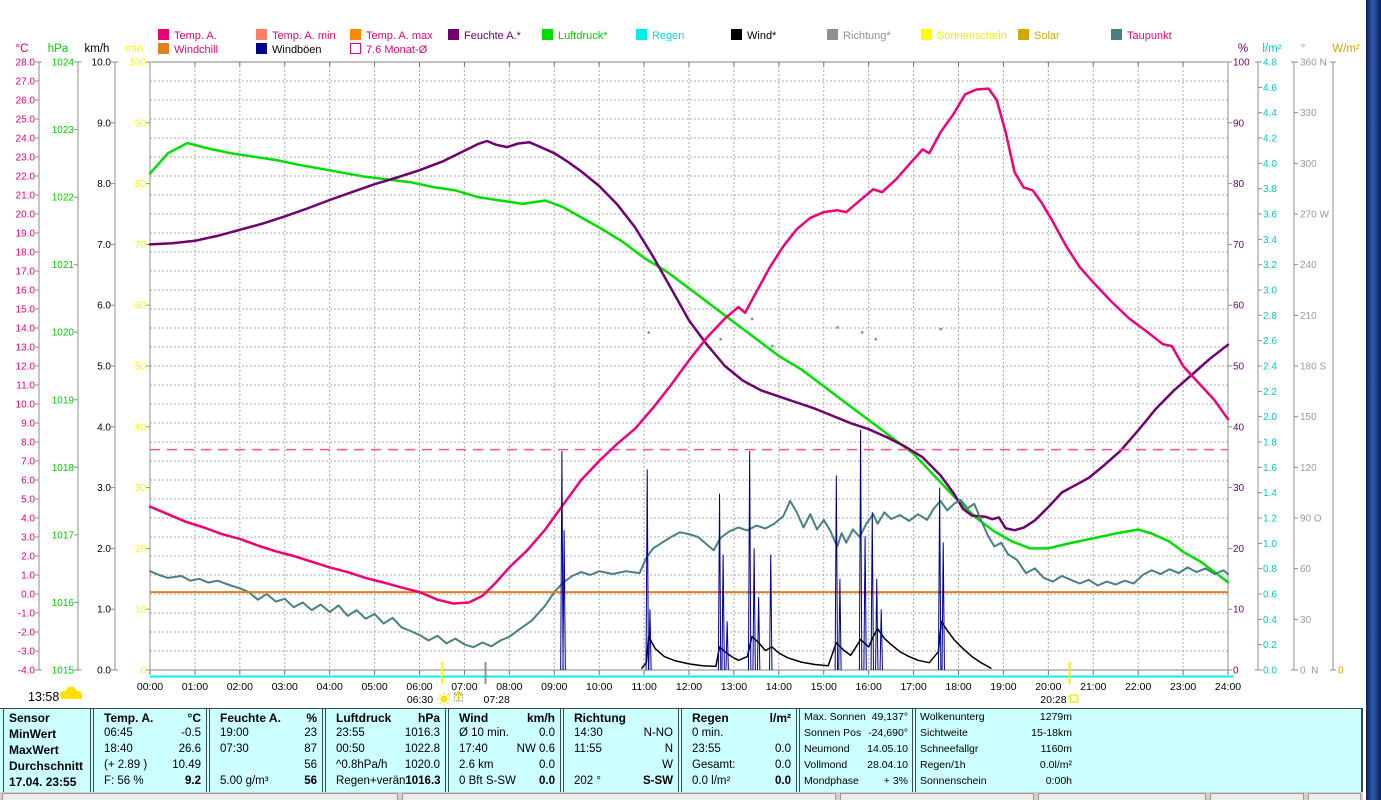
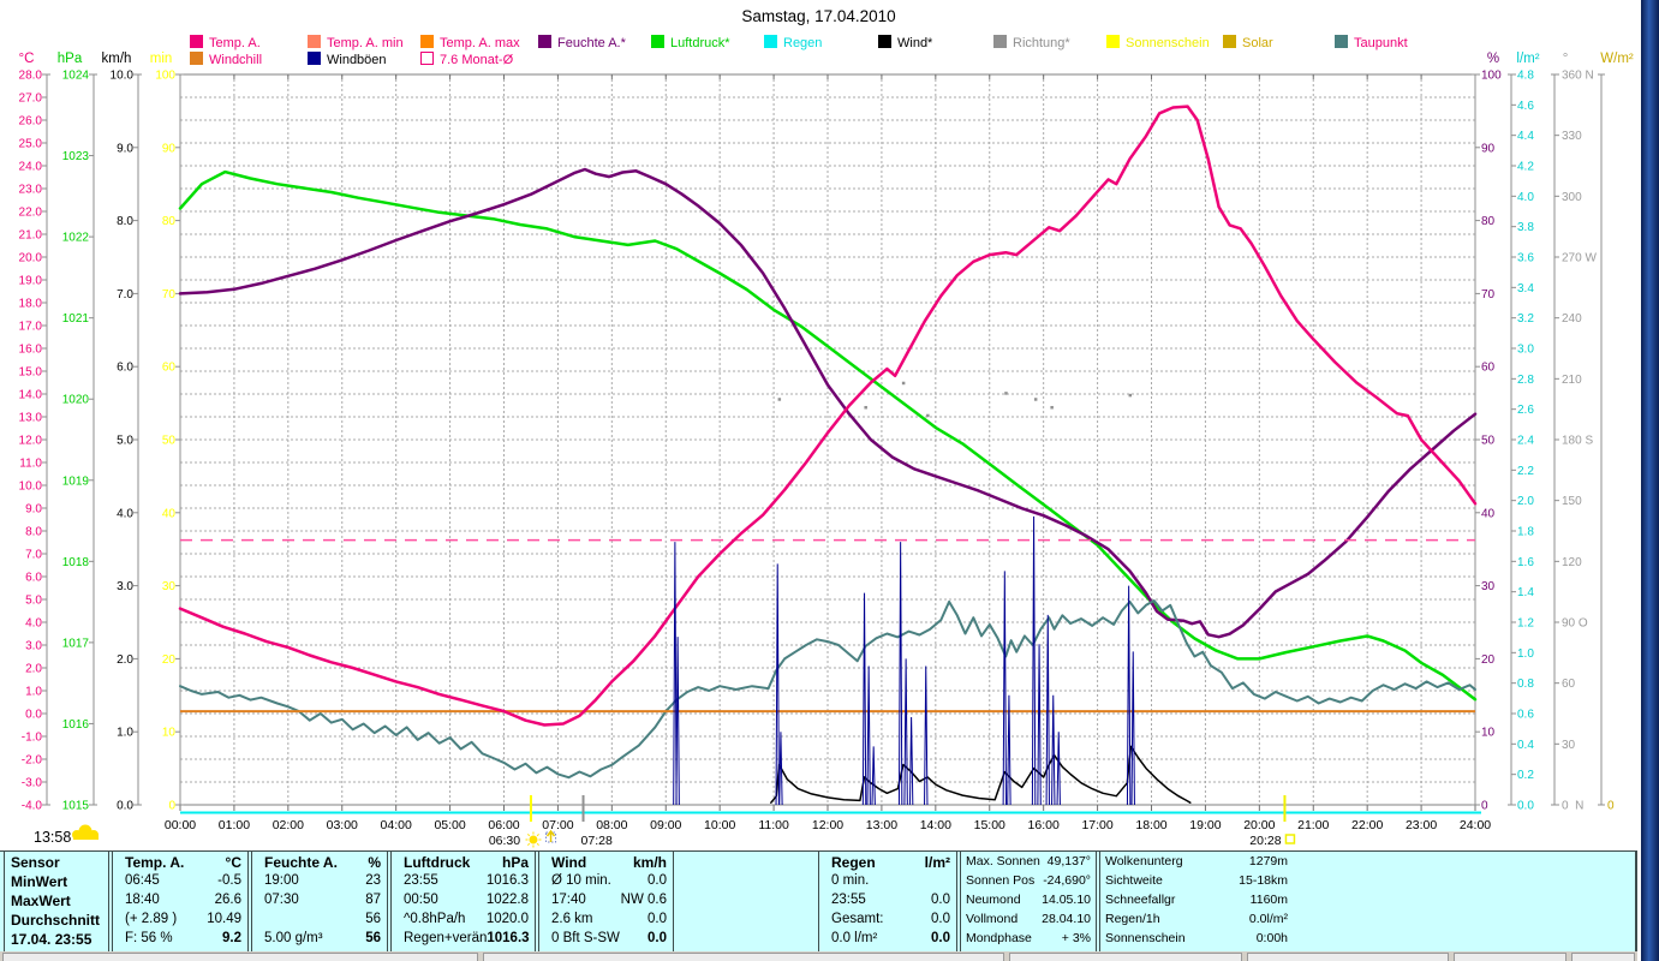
+ Samstag, 17.04.2010
  Temp. A.
  Temp. A. min
  Temp. A. max
  Feuchte A.*
  Luftdruck*
  Regen
  Wind*
  Richtung*
  Sonnenschein
  Solar
  Taupunkt
  Windchill
  Windböen
  7.6 Monat-Ø
  -4.0
  -3.0
  -2.0
  -1.0
  0.0
  1.0
  2.0
  3.0
  4.0
  5.0
  6.0
  7.0
  8.0
  9.0
  10.0
  11.0
  12.0
  13.0
  14.0
  15.0
  16.0
  17.0
  18.0
  19.0
  20.0
  21.0
  22.0
  23.0
  24.0
  25.0
  26.0
  27.0
  28.0
  °C
  1015
  1016
  1017
  1018
  1019
  1020
  1021
  1022
  1023
  1024
  hPa
  0.0
  1.0
  2.0
  3.0
  4.0
  5.0
  6.0
  7.0
  8.0
  9.0
  10.0
  km/h
  0
  10
  20
  30
  40
  50
  60
  70
  80
  90
  100
  min
  0
  10
  20
  30
  40
  50
  60
  70
  80
  90
  100
  %
  0.0
  0.2
  0.4
  0.6
  0.8
  1.0
  1.2
  1.4
  1.6
  1.8
  2.0
  2.2
  2.4
  2.6
  2.8
  3.0
  3.2
  3.4
  3.6
  3.8
  4.0
  4.2
  4.4
  4.6
  4.8
  l/m²
  0 N
  30
  60
  90 O
  120
  150
  180 S
  210
  240
  270 W
  300
  330
  360 N
  °
  0
  W/m²
  00:00
  01:00
  02:00
  03:00
  04:00
  05:00
  06:00
  07:00
  08:00
  09:00
  10:00
  11:00
  12:00
  13:00
  14:00
  15:00
  16:00
  17:00
  18:00
  19:00
  20:00
  21:00
  22:00
  23:00
  24:00
  06:30
  07:28
  20:28
  13:58
  Sensor
  MinWert
  MaxWert
  Durchschnitt
  17.04. 23:55
  Temp. A.
  °C
  06:45
  -0.5
  18:40
  26.6
  (+ 2.89 )
  10.49
  F: 56 %
  9.2
  Feuchte A.
  %
  19:00
  23
  07:30
  87
  56
  5.00 g/m³
  56
  Luftdruck
  hPa
  23:55
  1016.3
  00:50
  1022.8
  ^0.8hPa/h
  1020.0
  Regen+verän
  1016.3
  Wind
  km/h
  Ø 10 min.
  0.0
  17:40
  NW 0.6
  2.6 km
  0.0
  0 Bft S-SW
  0.0
- Richtung
- 14:30
- N-NO
- 11:55
- N
- W
- 202 °
- S-SW
  Regen
  l/m²
  0 min.
  23:55
  0.0
  Gesamt:
  0.0
  0.0 l/m²
  0.0
  Max. Sonnen
  49,137°
  Sonnen Pos
  -24,690°
  Neumond
  14.05.10
  Vollmond
  28.04.10
  Mondphase
  + 3%
  Wolkenunterg
  1279m
  Sichtweite
  15-18km
  Schneefallgr
  1160m
  Regen/1h
  0.0l/m²
  Sonnenschein
  0:00h
